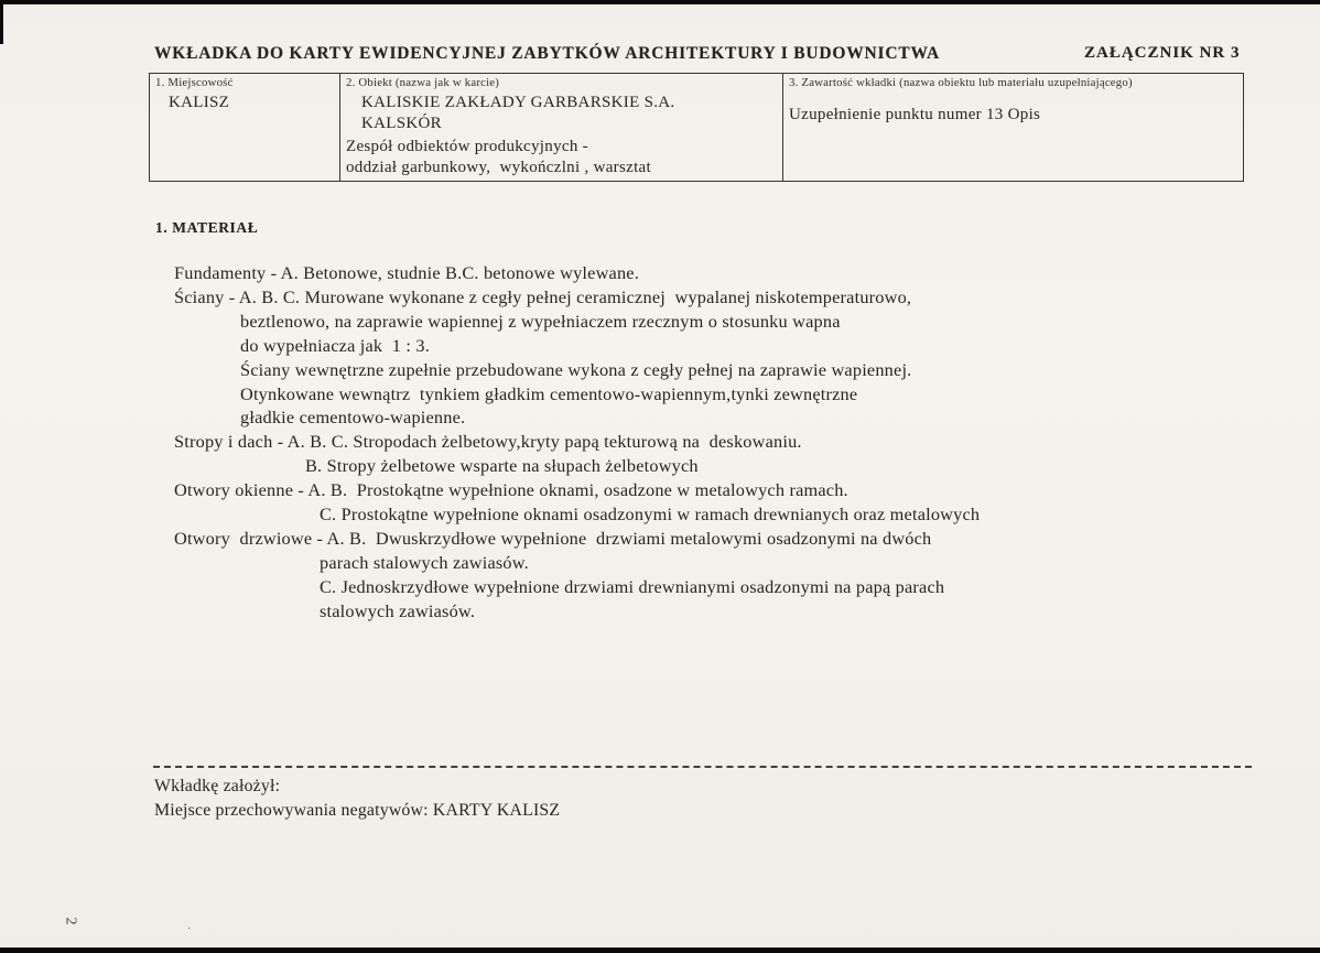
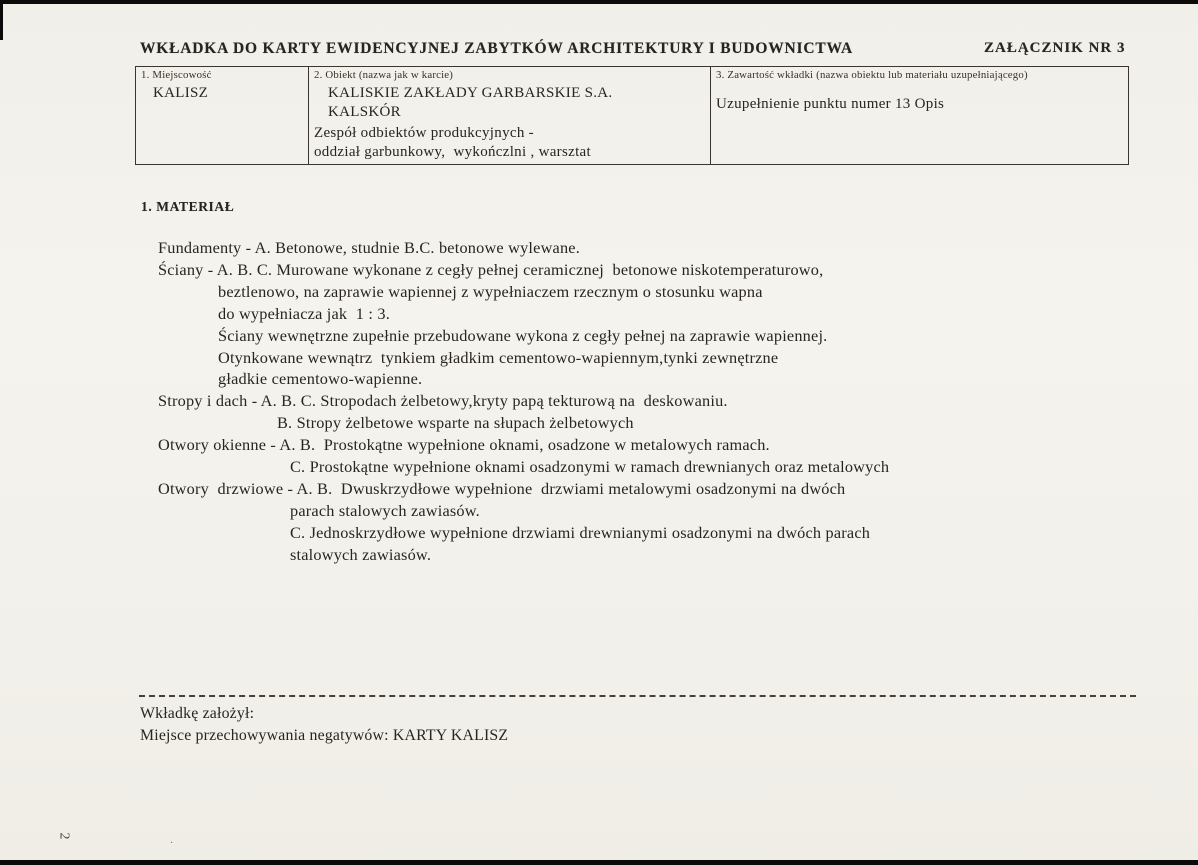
  WKŁADKA DO KARTY EWIDENCYJNEJ ZABYTKÓW ARCHITEKTURY I BUDOWNICTWA
  ZAŁĄCZNIK NR 3
  1. Miejscowość KALISZ	2. Obiekt (nazwa jak w karcie) KALISKIE ZAKŁADY GARBARSKIE S.A. KALSKÓR Zespół odbiektów produkcyjnych - oddział garbunkowy, wykończlni , warsztat	3. Zawartość wkładki (nazwa obiektu lub materiału uzupełniającego) Uzupełnienie punktu numer 13 Opis
  1. MATERIAŁ
  Fundamenty - A. Betonowe, studnie B.C. betonowe wylewane.
- Ściany - A. B. C. Murowane wykonane z cegły pełnej ceramicznej wypalanej niskotemperaturowo,
+ Ściany - A. B. C. Murowane wykonane z cegły pełnej ceramicznej betonowe niskotemperaturowo,
  beztlenowo, na zaprawie wapiennej z wypełniaczem rzecznym o stosunku wapna
  do wypełniacza jak 1 : 3.
  Ściany wewnętrzne zupełnie przebudowane wykona z cegły pełnej na zaprawie wapiennej.
  Otynkowane wewnątrz tynkiem gładkim cementowo-wapiennym,tynki zewnętrzne
  gładkie cementowo-wapienne.
  Stropy i dach - A. B. C. Stropodach żelbetowy,kryty papą tekturową na deskowaniu.
  B. Stropy żelbetowe wsparte na słupach żelbetowych
  Otwory okienne - A. B. Prostokątne wypełnione oknami, osadzone w metalowych ramach.
  C. Prostokątne wypełnione oknami osadzonymi w ramach drewnianych oraz metalowych
  Otwory drzwiowe - A. B. Dwuskrzydłowe wypełnione drzwiami metalowymi osadzonymi na dwóch
  parach stalowych zawiasów.
- C. Jednoskrzydłowe wypełnione drzwiami drewnianymi osadzonymi na papą parach
+ C. Jednoskrzydłowe wypełnione drzwiami drewnianymi osadzonymi na dwóch parach
  stalowych zawiasów.
  Wkładkę założył:
  Miejsce przechowywania negatywów: KARTY KALISZ
  ·
